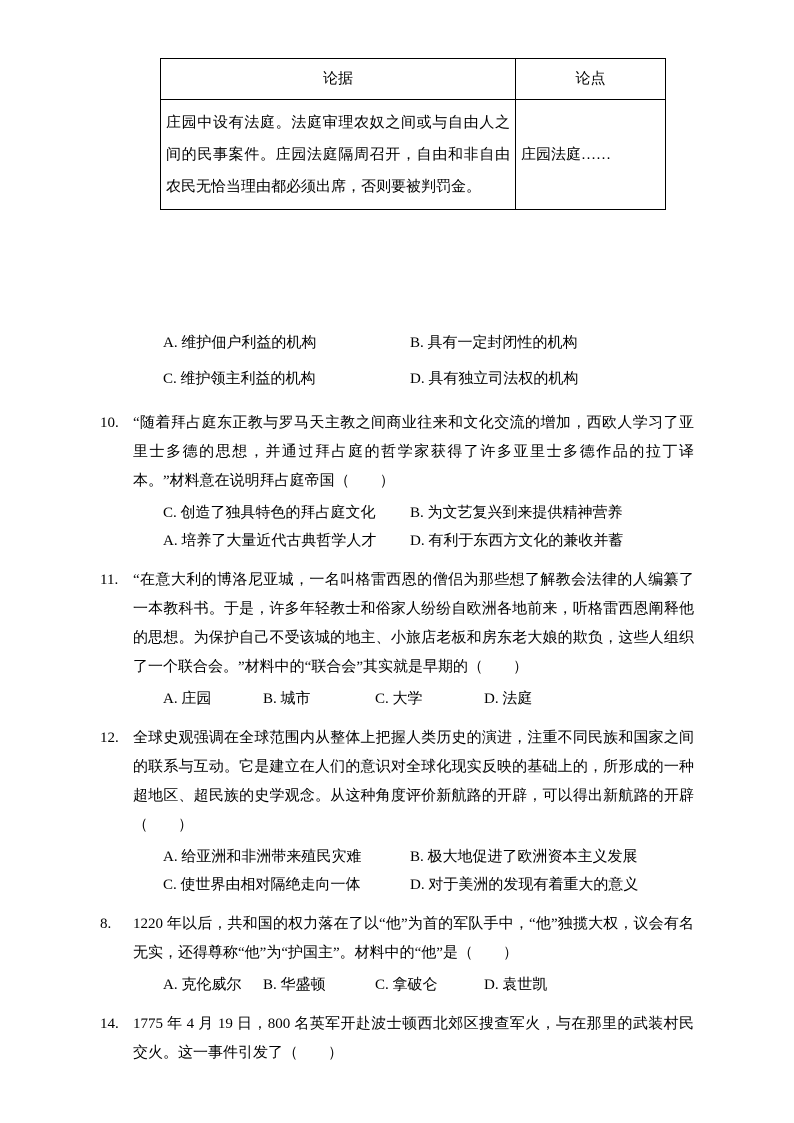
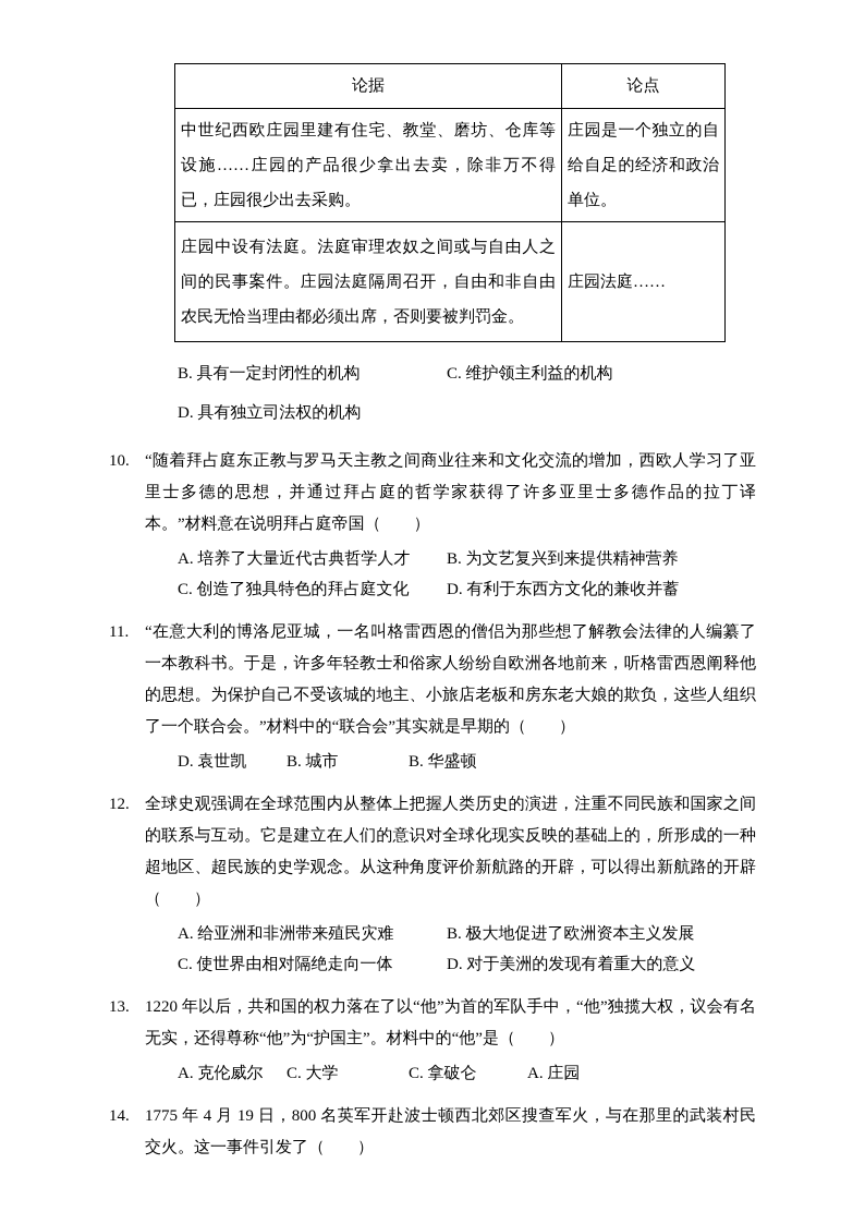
  论据	论点
+ 中世纪西欧庄园里建有住宅、教堂、磨坊、仓库等设施……庄园的产品很少拿出去卖，除非万不得已，庄园很少出去采购。	庄园是一个独立的自给自足的经济和政治单位。
  庄园中设有法庭。法庭审理农奴之间或与自由人之间的民事案件。庄园法庭隔周召开，自由和非自由农民无恰当理由都必须出席，否则要被判罚金。	庄园法庭……
- A. 维护佃户利益的机构
  B. 具有一定封闭性的机构
  C. 维护领主利益的机构
  D. 具有独立司法权的机构
  10.
  “随着拜占庭东正教与罗马天主教之间商业往来和文化交流的增加，西欧人学习了亚里士多德的思想，并通过拜占庭的哲学家获得了许多亚里士多德作品的拉丁译本。”材料意在说明拜占庭帝国（ ）
- C. 创造了独具特色的拜占庭文化
+ A. 培养了大量近代古典哲学人才
  B. 为文艺复兴到来提供精神营养
- A. 培养了大量近代古典哲学人才
+ C. 创造了独具特色的拜占庭文化
  D. 有利于东西方文化的兼收并蓄
  11.
  “在意大利的博洛尼亚城，一名叫格雷西恩的僧侣为那些想了解教会法律的人编纂了一本教科书。于是，许多年轻教士和俗家人纷纷自欧洲各地前来，听格雷西恩阐释他的思想。为保护自己不受该城的地主、小旅店老板和房东老大娘的欺负，这些人组织了一个联合会。”材料中的“联合会”其实就是早期的（ ）
- A. 庄园
+ D. 袁世凯
  B. 城市
- C. 大学
+ B. 华盛顿
- D. 法庭
  12.
  全球史观强调在全球范围内从整体上把握人类历史的演进，注重不同民族和国家之间的联系与互动。它是建立在人们的意识对全球化现实反映的基础上的，所形成的一种超地区、超民族的史学观念。从这种角度评价新航路的开辟，可以得出新航路的开辟（ ）
  A. 给亚洲和非洲带来殖民灾难
  B. 极大地促进了欧洲资本主义发展
  C. 使世界由相对隔绝走向一体
  D. 对于美洲的发现有着重大的意义
- 8.
+ 13.
  1220 年以后，共和国的权力落在了以“他”为首的军队手中，“他”独揽大权，议会有名无实，还得尊称“他”为“护国主”。材料中的“他”是（ ）
  A. 克伦威尔
- B. 华盛顿
+ C. 大学
  C. 拿破仑
- D. 袁世凯
+ A. 庄园
  14.
  1775 年 4 月 19 日，800 名英军开赴波士顿西北郊区搜查军火，与在那里的武装村民交火。这一事件引发了（ ）
